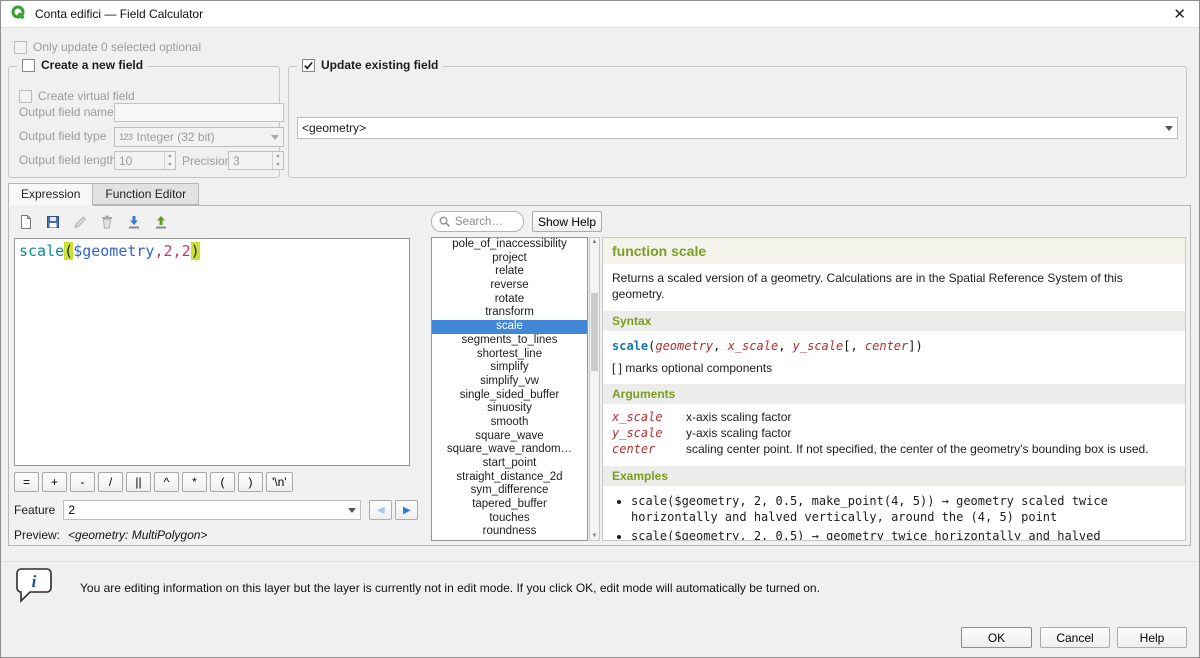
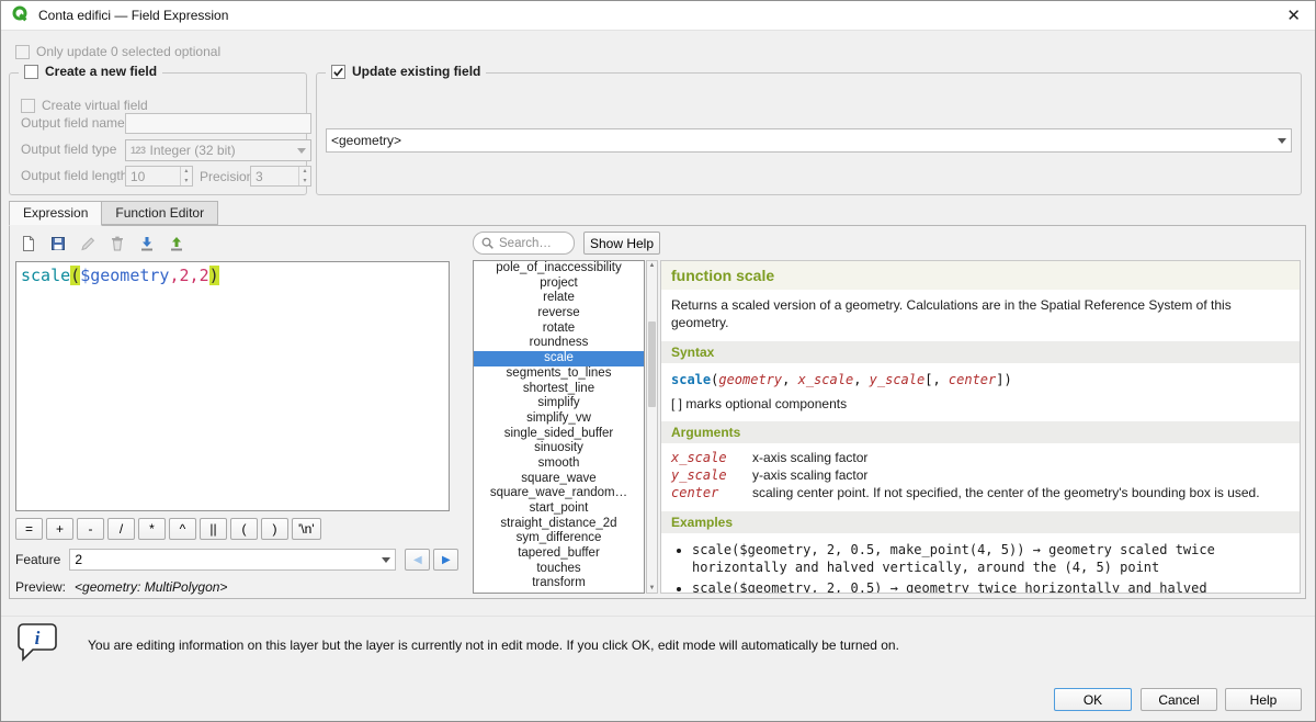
- Conta edifici — Field Calculator
+ Conta edifici — Field Expression
  ✕
  Only update 0 selected optional
  Create a new field
  Create virtual field
  Output field name
  Output field type
  123
  Integer (32 bit)
  Output field lengt
  10
  Precisio
  3
  Update existing field
  <geometry>
  Expression
  Function Editor
  scale($geometry,2,2)
  =
  +
  -
  /
- ||
+ *
  ^
- *
+ ||
  (
  )
  '\n'
  Feature
  2
  ◀
  ▶
  Preview:
  <geometry: MultiPolygon>
  Search…
  Show Help
  pole_of_inaccessibility
  project
  relate
  reverse
  rotate
- transform
+ roundness
  scale
  segments_to_lines
  shortest_line
  simplify
  simplify_vw
  single_sided_buffer
  sinuosity
  smooth
  square_wave
  square_wave_random…
  start_point
  straight_distance_2d
  sym_difference
  tapered_buffer
  touches
- roundness
+ transform
  function scale
  Returns a scaled version of a geometry. Calculations are in the Spatial Reference System of this geometry.
  Syntax
  scale(geometry, x_scale, y_scale[, center])
  [ ] marks optional components
  Arguments
  x_scale
  x-axis scaling factor
  y_scale
  y-axis scaling factor
  center
  scaling center point. If not specified, the center of the geometry's bounding box is used.
  Examples
  scale($geometry, 2, 0.5, make_point(4, 5)) → geometry scaled twice horizontally and halved vertically, around the (4, 5) point
  i
  You are editing information on this layer but the layer is currently not in edit mode. If you click OK, edit mode will automatically be turned on.
  OK
  Cancel
  Help
